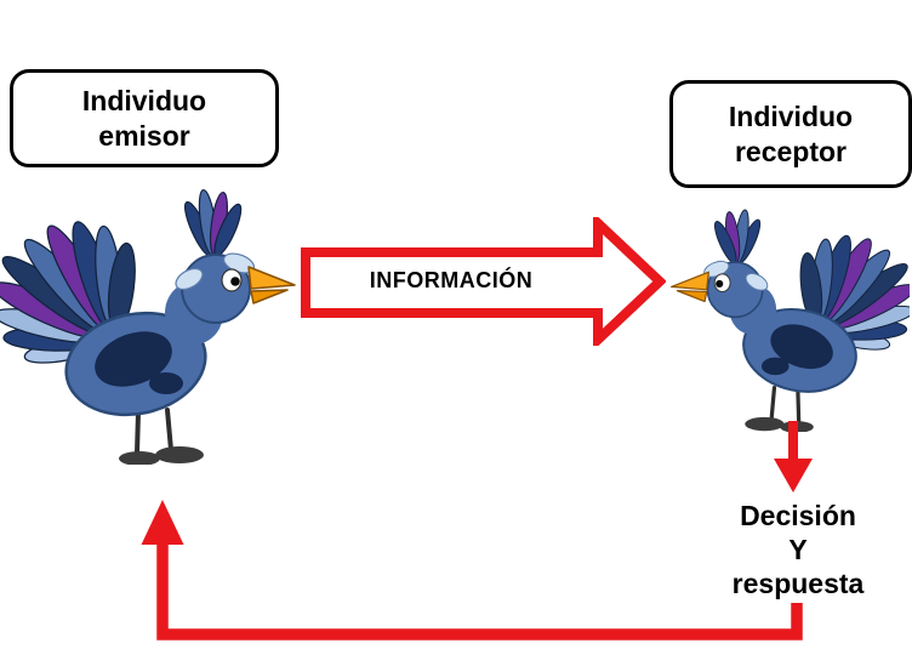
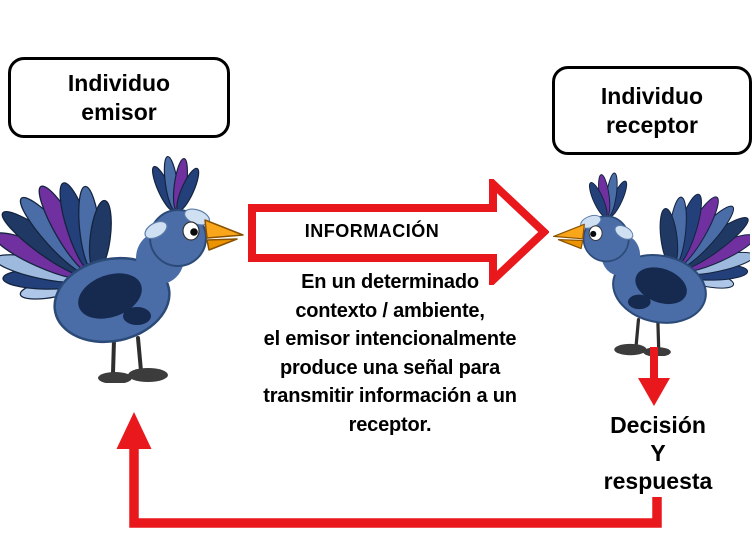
  Individuo
  emisor
  Individuo
  receptor
  INFORMACIÓN
+ En un determinado
+ contexto / ambiente,
+ el emisor intencionalmente
+ produce una señal para
+ transmitir información a un
+ receptor.
  Decisión
  Y
  respuesta
